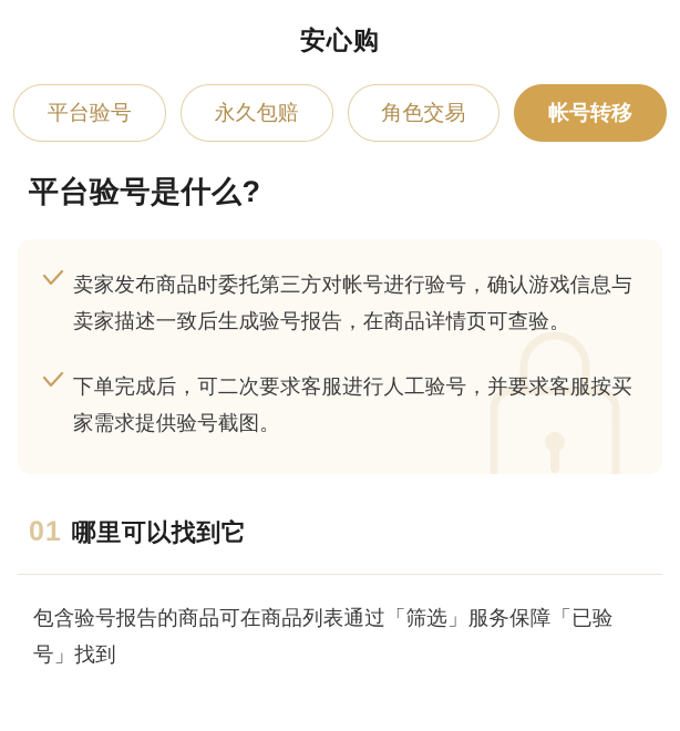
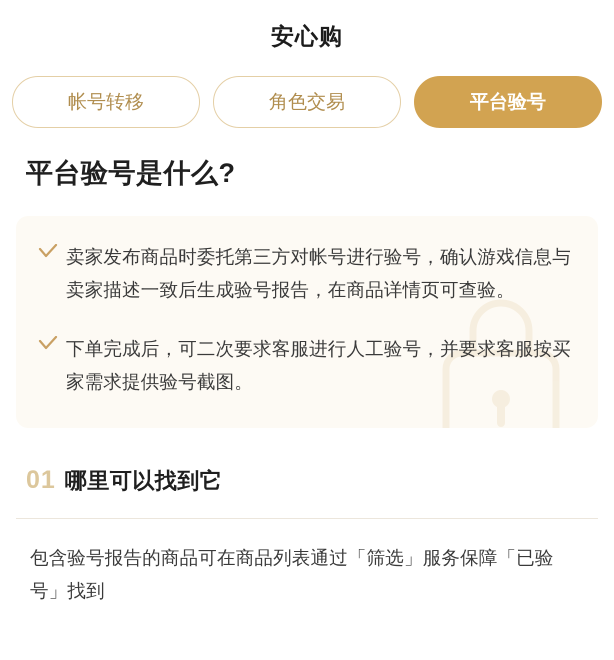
  安心购
- 平台验号
+ 帐号转移
- 永久包赔
  角色交易
- 帐号转移
+ 平台验号
  平台验号是什么?
  卖家发布商品时委托第三方对帐号进行验号，确认游戏信息与卖家描述一致后生成验号报告，在商品详情页可查验。
  下单完成后，可二次要求客服进行人工验号，并要求客服按买家需求提供验号截图。
  01
  哪里可以找到它
  包含验号报告的商品可在商品列表通过「筛选」服务保障「已验号」找到
